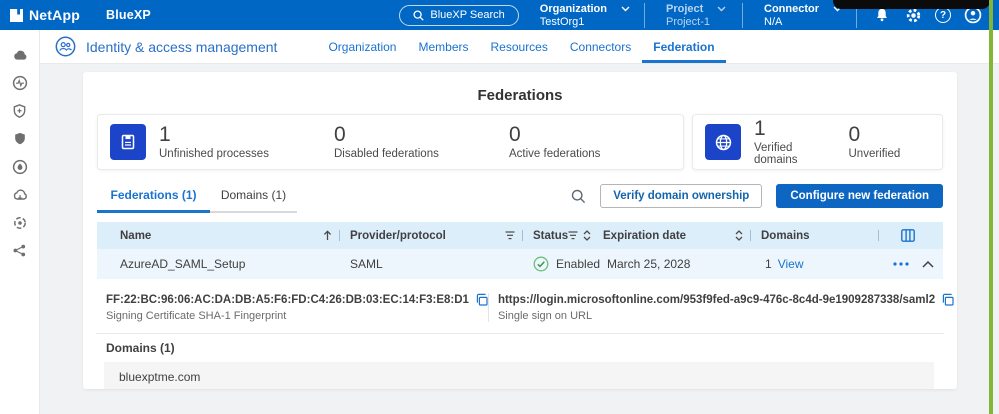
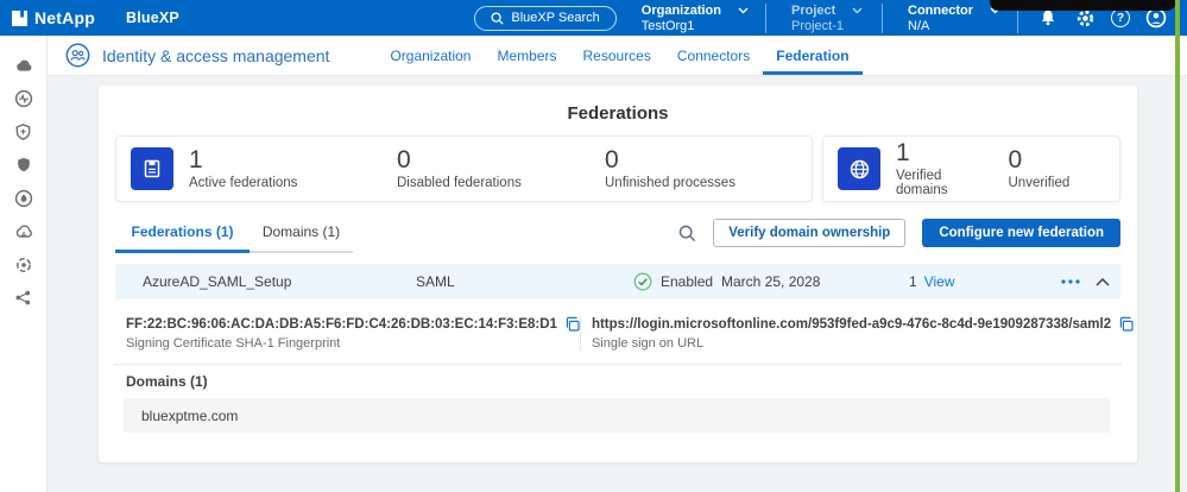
  NetApp
  BlueXP
  BlueXP Search
  Organization
  TestOrg1
  Project
  Project-1
  Connector
  N/A
  ?
  Identity & access management
  Organization
  Members
  Resources
  Connectors
  Federation
  Federations
  1
- Unfinished processes
+ Active federations
  0
  Disabled federations
  0
- Active federations
+ Unfinished processes
  1
  Verified domains
  0
  Unverified
  Federations (1)
  Domains (1)
  Verify domain ownership
  Configure new federation
- Name
- Provider/protocol
- Status
- Expiration date
- Domains
  AzureAD_SAML_Setup
  SAML
  Enabled
  March 25, 2028
  1
  View
  FF:22:BC:96:06:AC:DA:DB:A5:F6:FD:C4:26:DB:03:EC:14:F3:E8:D1
  Signing Certificate SHA-1 Fingerprint
  https://login.microsoftonline.com/953f9fed-a9c9-476c-8c4d-9e1909287338/saml2
  Single sign on URL
  Domains (1)
  bluexptme.com
